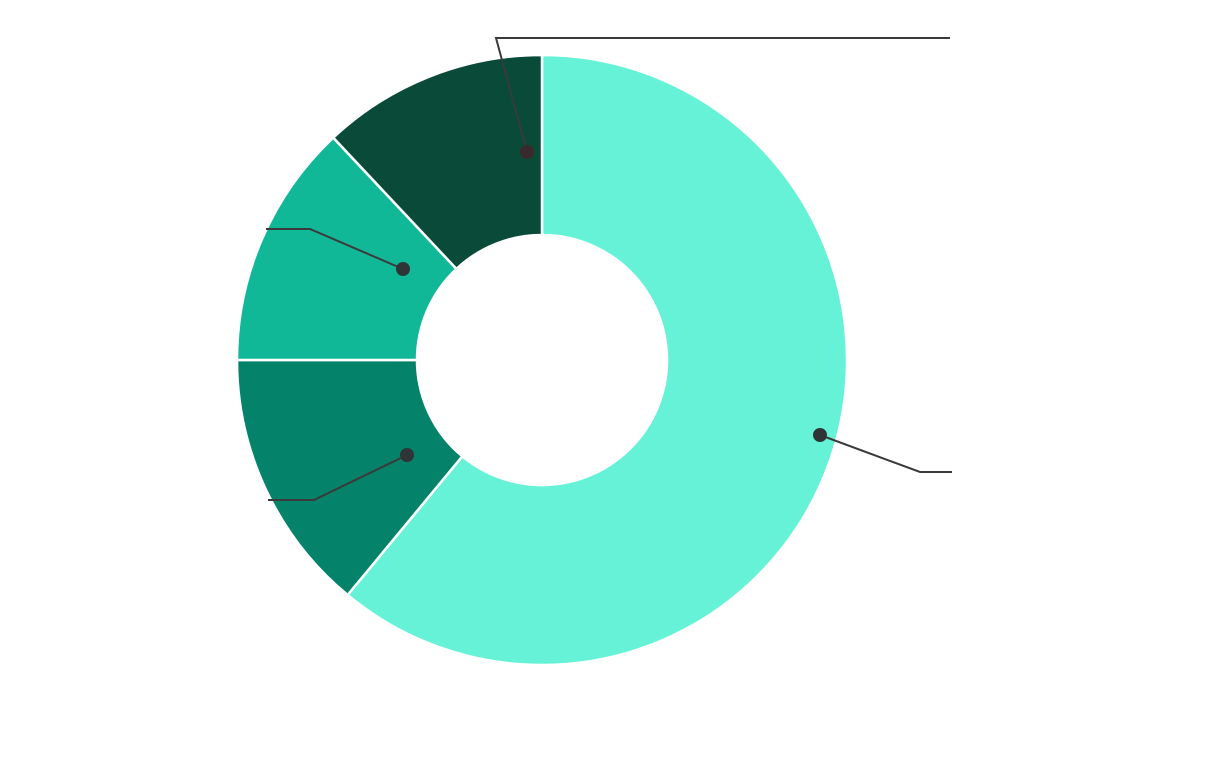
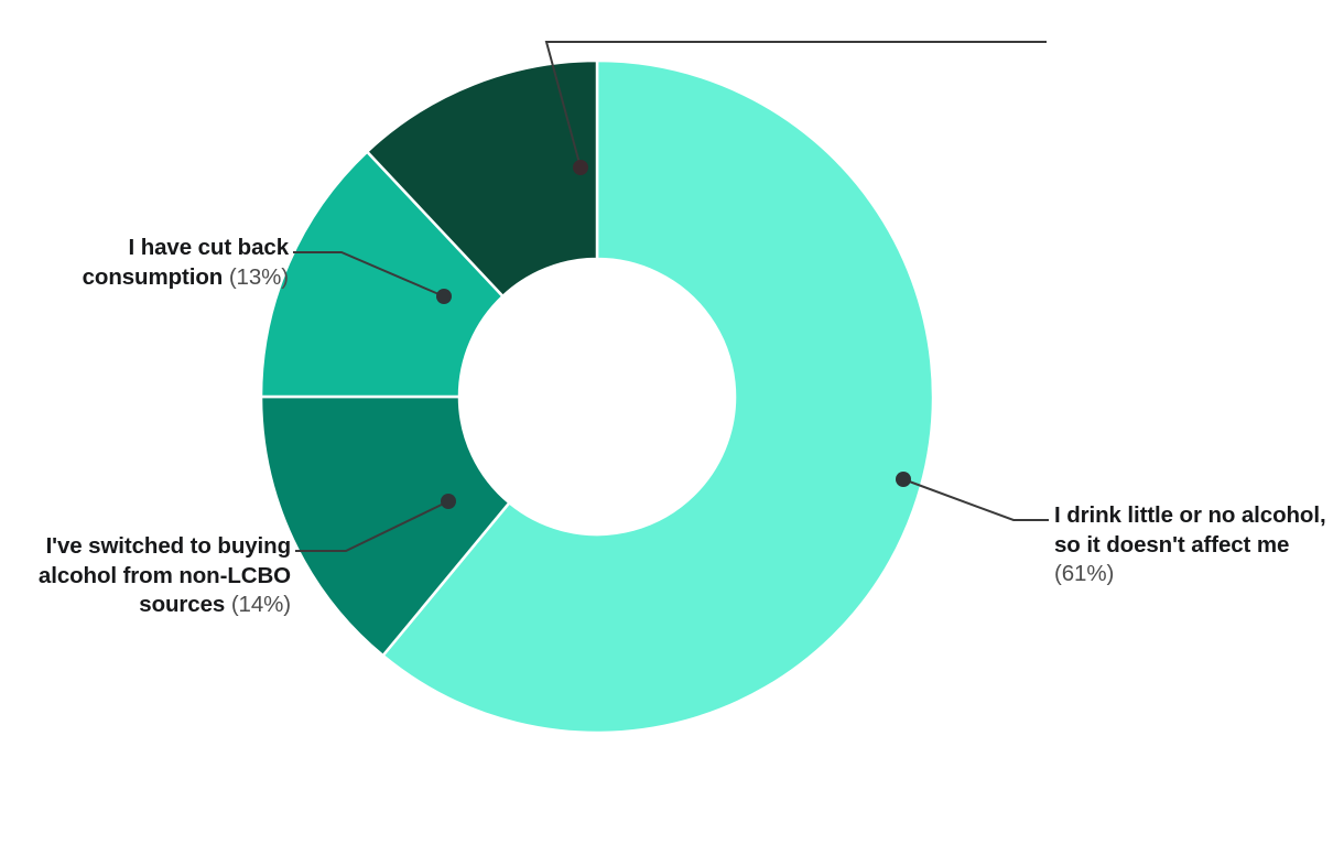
+ I drink little or no alcohol, so it doesn't affect me (61%)
+ I have cut back consumption (13%)
+ I've switched to buying alcohol from non-LCBO sources (14%)
